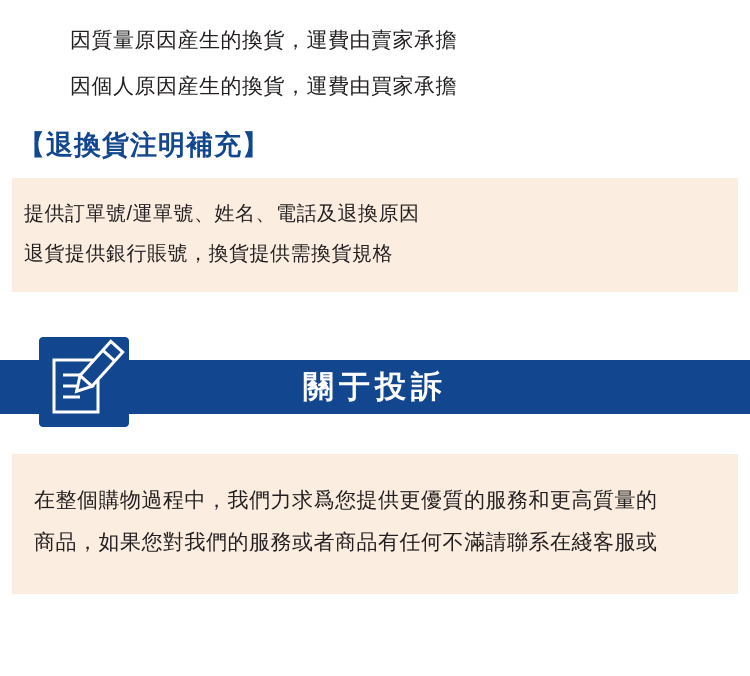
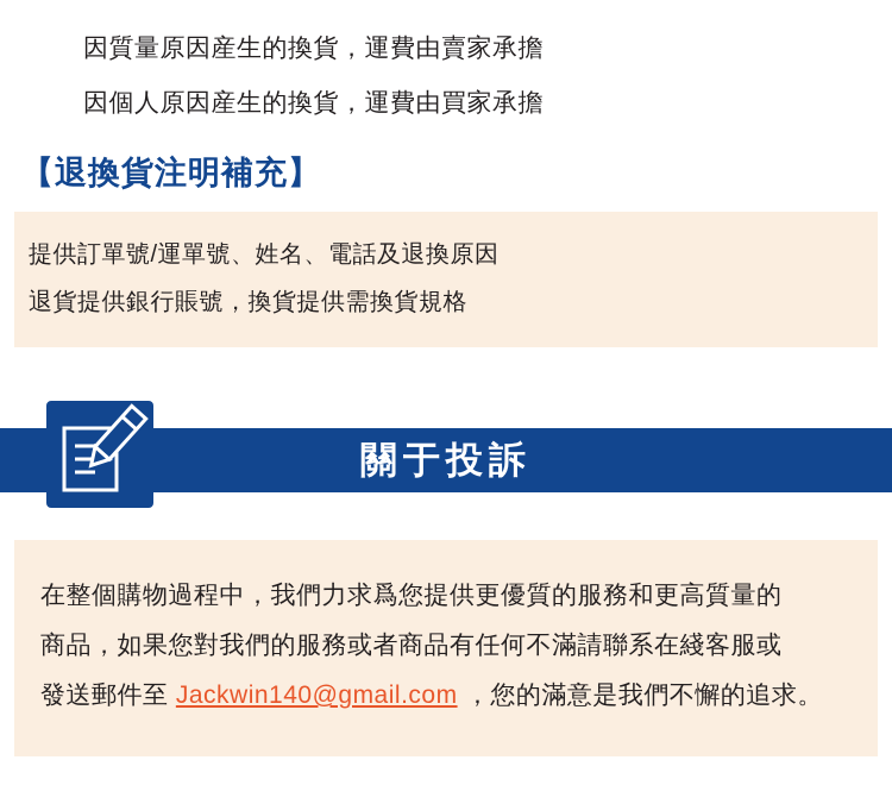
  因質量原因産生的換貨，運費由賣家承擔
  因個人原因産生的換貨，運費由買家承擔
  【退換貨注明補充】
  提供訂單號/運單號、姓名、電話及退換原因
  退貨提供銀行賬號，換貨提供需換貨規格
  關于投訴
  在整個購物過程中，我們力求爲您提供更優質的服務和更高質量的
  商品，如果您對我們的服務或者商品有任何不滿請聯系在綫客服或
+ 發送郵件至 Jackwin140@gmail.com ，您的滿意是我們不懈的追求。
